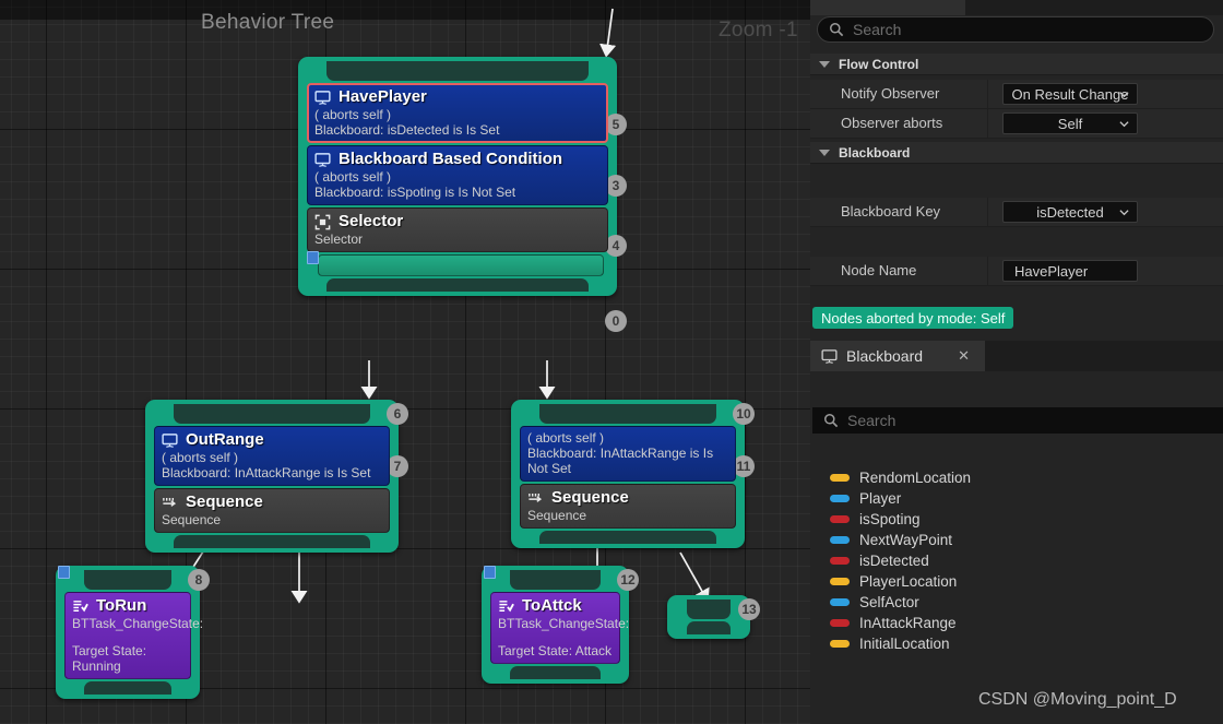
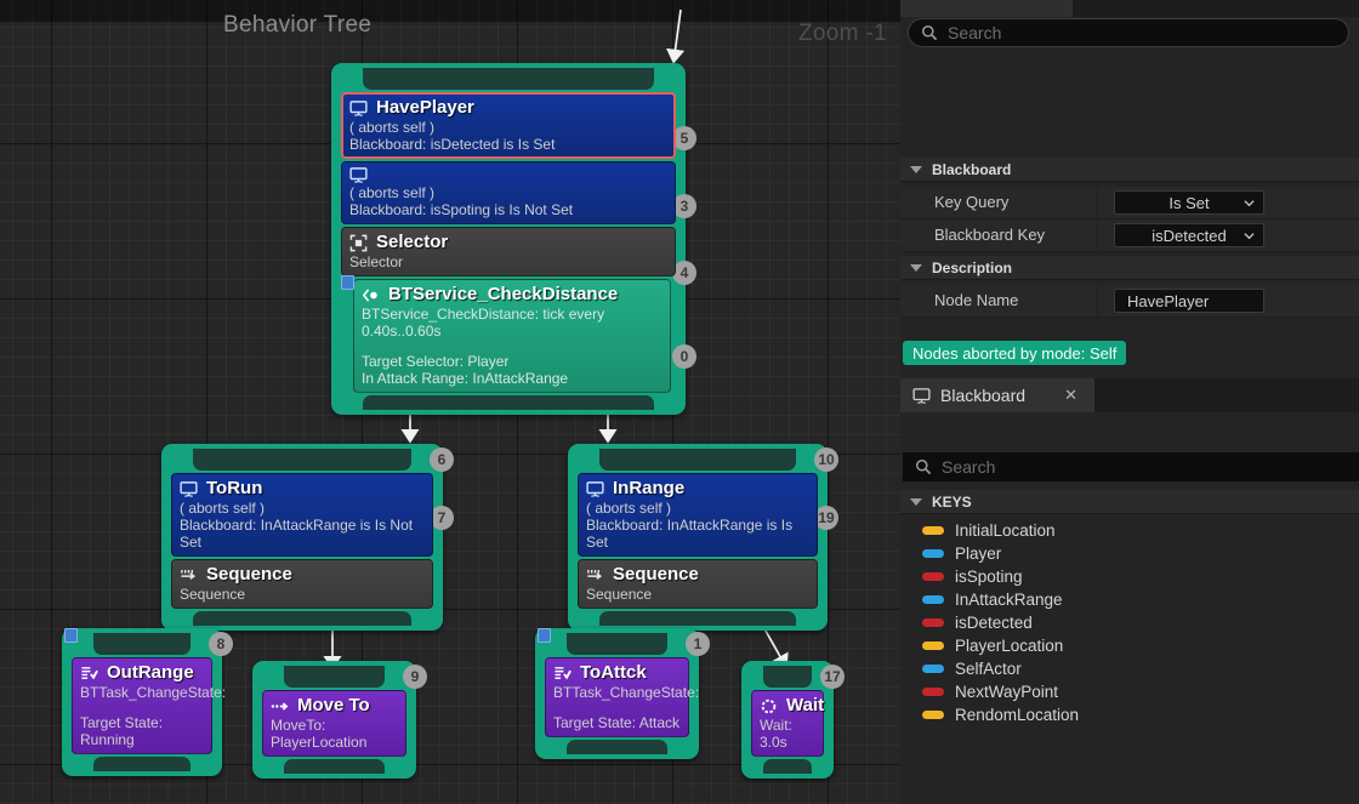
  Behavior Tree
  Zoom -1
  5
  3
  4
  0
  HavePlayer
  ( aborts self )
  Blackboard: isDetected is Is Set
- Blackboard Based Condition
  ( aborts self )
  Blackboard: isSpoting is Is Not Set
  Selector
  Selector
+ BTService_CheckDistance
+ BTService_CheckDistance: tick every 0.40s..0.60s
+ Target Selector: Player
+ In Attack Range: InAttackRange
  6
  7
- OutRange
+ ToRun
  ( aborts self )
- Blackboard: InAttackRange is Is Set
+ Blackboard: InAttackRange is Is Not Set
  Sequence
  Sequence
  10
- 11
+ 19
+ InRange
  ( aborts self )
- Blackboard: InAttackRange is Is Not Set
+ Blackboard: InAttackRange is Is Set
  Sequence
  Sequence
  8
- ToRun
+ OutRange
  BTTask_ChangeState:
  Target State: Running
+ 9
+ Move To
+ MoveTo: PlayerLocation
- 12
+ 1
  ToAttck
  BTTask_ChangeState:
  Target State: Attack
- 13
+ 17
+ Wait
+ Wait: 3.0s
  Search
- Flow Control
- Notify Observer
- On Result Change
- Observer aborts
- Self
  Blackboard
+ Key Query
+ Is Set
  Blackboard Key
  isDetected
+ Description
  Node Name
  HavePlayer
  Nodes aborted by mode: Self
  Blackboard
  ✕
  Search
+ KEYS
- RendomLocation
+ InitialLocation
  Player
  isSpoting
- NextWayPoint
+ InAttackRange
  isDetected
  PlayerLocation
  SelfActor
- InAttackRange
+ NextWayPoint
- InitialLocation
+ RendomLocation
- CSDN @Moving_point_D
